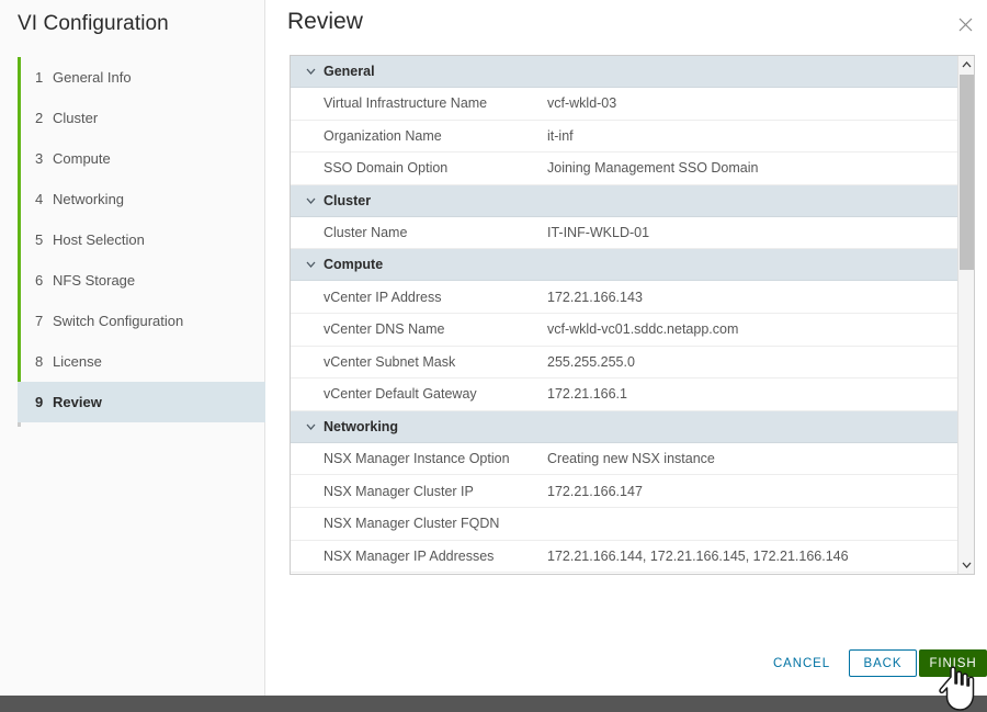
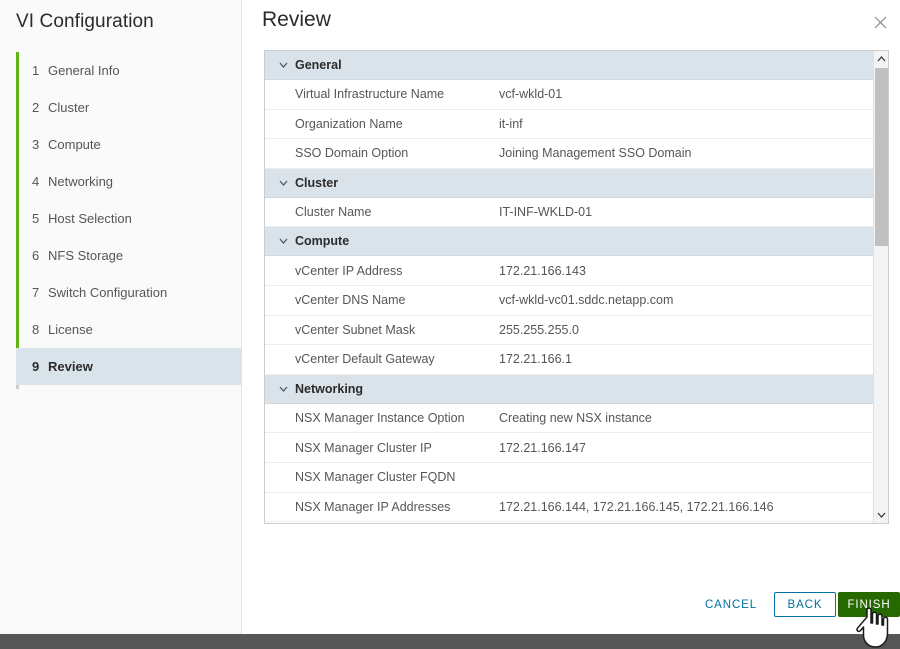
  VI Configuration
  1
  General Info
  2
  Cluster
  3
  Compute
  4
  Networking
  5
  Host Selection
  6
  NFS Storage
  7
  Switch Configuration
  8
  License
  9
  Review
  Review
  General
  Virtual Infrastructure Name
- vcf-wkld-03
+ vcf-wkld-01
  Organization Name
  it-inf
  SSO Domain Option
  Joining Management SSO Domain
  Cluster
  Cluster Name
  IT-INF-WKLD-01
  Compute
  vCenter IP Address
  172.21.166.143
  vCenter DNS Name
  vcf-wkld-vc01.sddc.netapp.com
  vCenter Subnet Mask
  255.255.255.0
  vCenter Default Gateway
  172.21.166.1
  Networking
  NSX Manager Instance Option
  Creating new NSX instance
  NSX Manager Cluster IP
  172.21.166.147
  NSX Manager Cluster FQDN
  NSX Manager IP Addresses
  172.21.166.144, 172.21.166.145, 172.21.166.146
  CANCEL
  BACK
  FINISH
